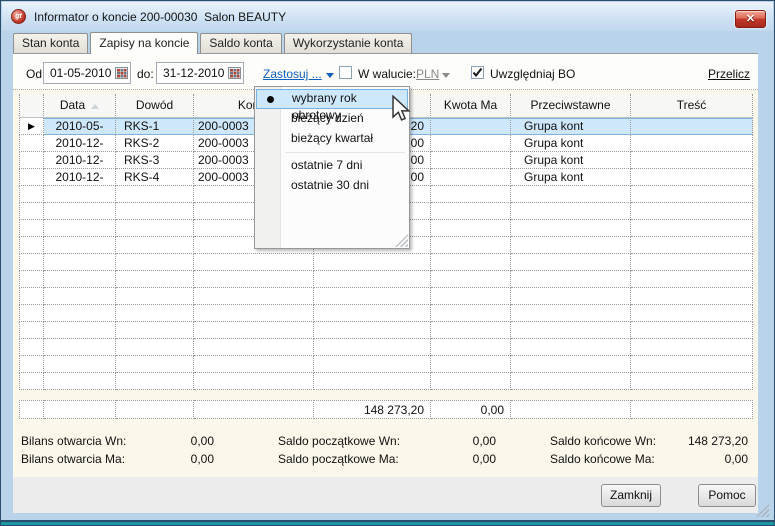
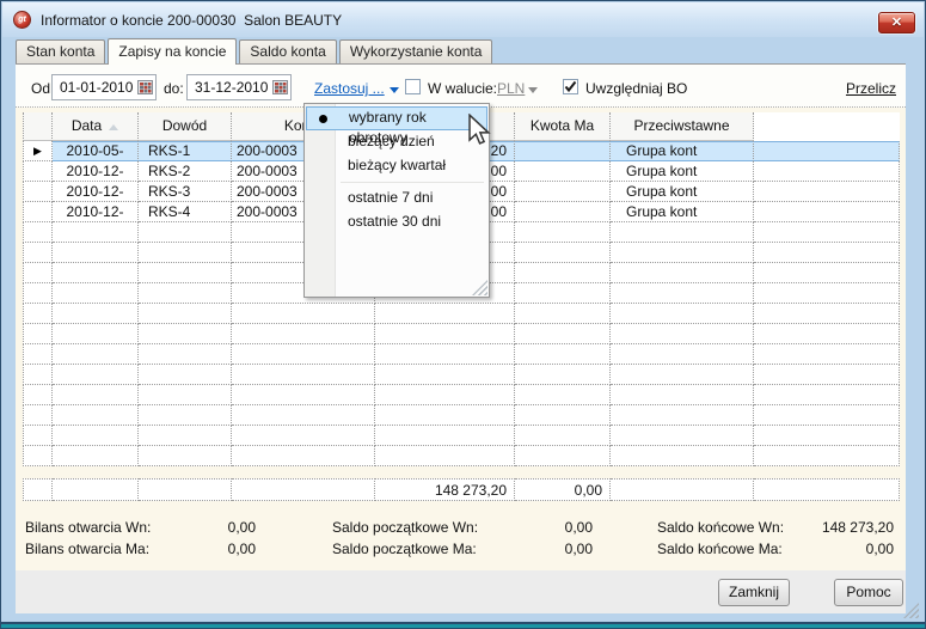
  Informator o koncie 200-00030 Salon BEAUTY
  ✕
  Stan konta
  Zapisy na koncie
  Saldo konta
  Wykorzystanie konta
- 01-05-2010
+ 01-01-2010
  do:
  31-12-2010
  Zastosuj ...
  W walucie:
  PLN
  Uwzględniaj BO
  Przelicz
  Data
  Dowód
  Kwota Ma
  Przeciwstawne
- Treść
  ▶
  2010-05-
  RKS-1
  200-0003
  20
  Grupa kont
  2010-12-
  RKS-2
  200-0003
  00
  Grupa kont
  2010-12-
  RKS-3
  200-0003
  00
  Grupa kont
  2010-12-
  RKS-4
  200-0003
  00
  Grupa kont
  148 273,20
  0,00
  Bilans otwarcia Wn:
  0,00
  Bilans otwarcia Ma:
  0,00
  Saldo początkowe Wn:
  0,00
  Saldo początkowe Ma:
  0,00
  Saldo końcowe Wn:
  148 273,20
  Saldo końcowe Ma:
  0,00
  Zamknij
  Pomoc
  wybrany rok obrotowy
  bieżący dzień
  bieżący kwartał
  ostatnie 7 dni
  ostatnie 30 dni
